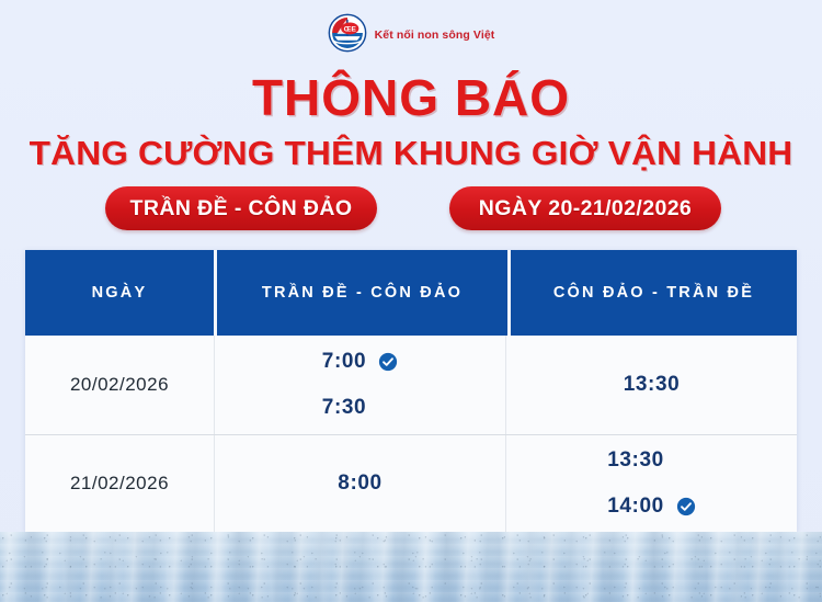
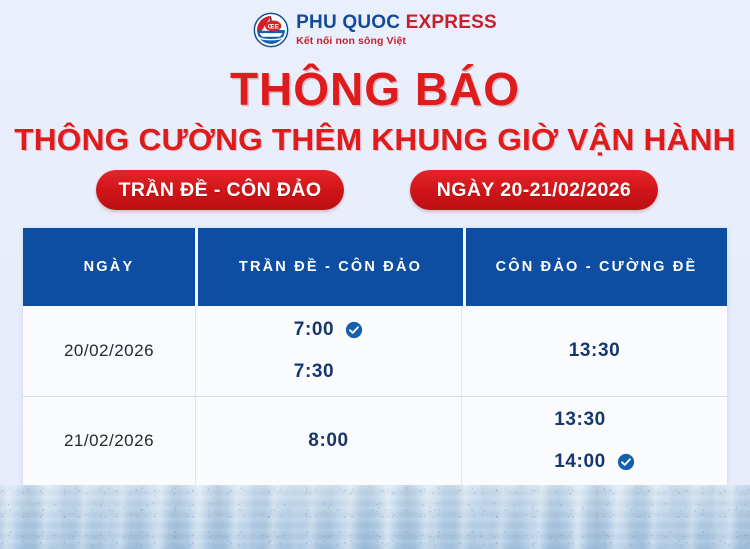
+ PHU QUOC EXPRESS
  Kết nối non sông Việt
  THÔNG BÁO
- TĂNG CƯỜNG THÊM KHUNG GIỜ VẬN HÀNH
+ THÔNG CƯỜNG THÊM KHUNG GIỜ VẬN HÀNH
  TRẦN ĐỀ - CÔN ĐẢO
  NGÀY 20-21/02/2026
  NGÀY
  TRẦN ĐỀ - CÔN ĐẢO
- CÔN ĐẢO - TRẦN ĐỀ
+ CÔN ĐẢO - CƯỜNG ĐỀ
  20/02/2026
  7:00
  7:30
  13:30
  21/02/2026
  8:00
  13:30
  14:00
